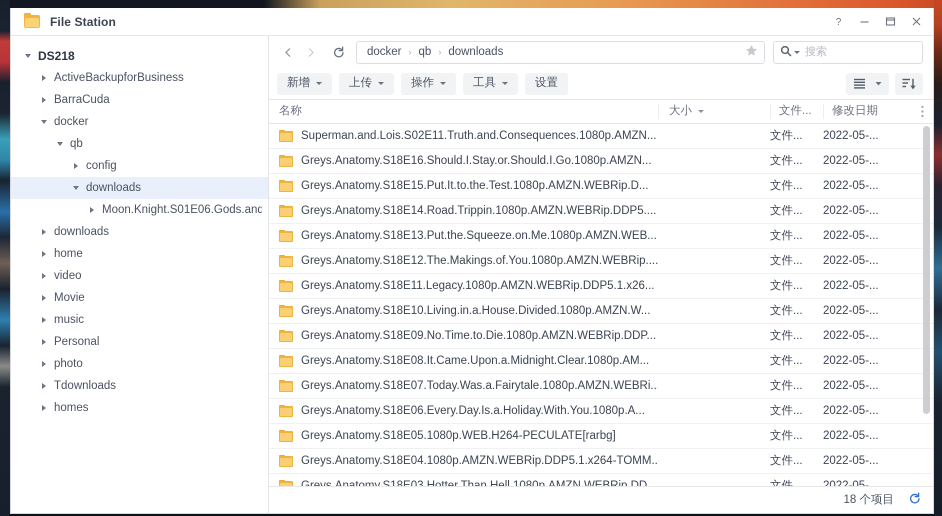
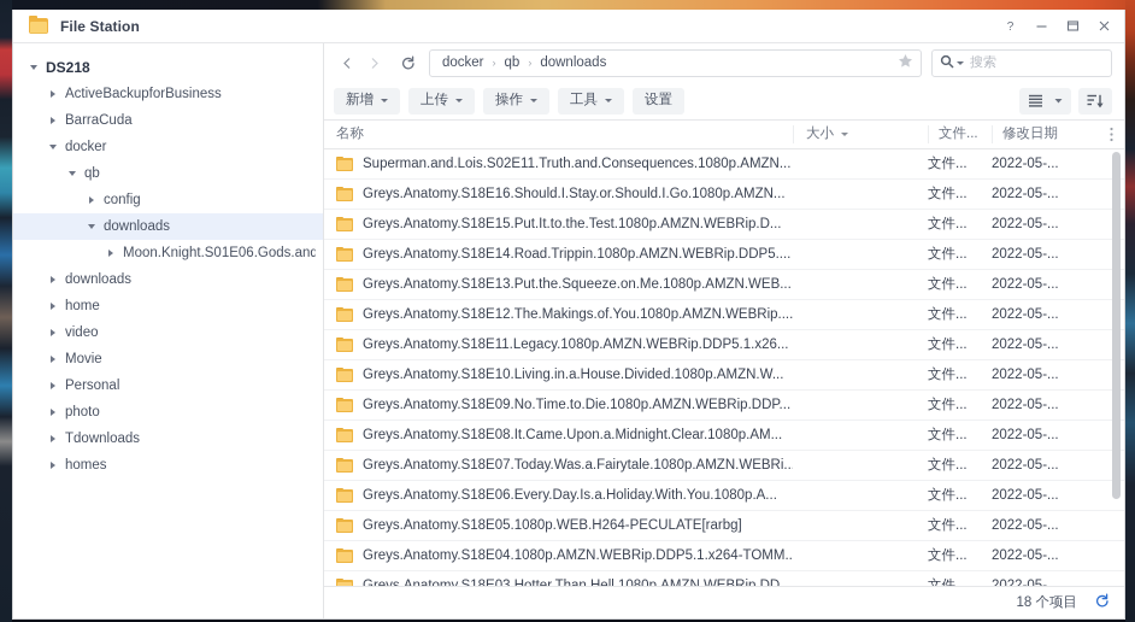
  File Station
  ?
  DS218
  ActiveBackupforBusiness
  BarraCuda
  docker
  qb
  config
  downloads
  Moon.Knight.S01E06.Gods.and
  downloads
  home
  video
  Movie
- music
  Personal
  photo
  Tdownloads
  homes
  docker
  ›
  qb
  ›
  downloads
  搜索
  新增
  上传
  操作
  工具
  设置
  名称
  大小
  文件...
  修改日期
  Superman.and.Lois.S02E11.Truth.and.Consequences.1080p.AMZN...
  文件...
  2022-05-...
  Greys.Anatomy.S18E16.Should.I.Stay.or.Should.I.Go.1080p.AMZN...
  文件...
  2022-05-...
  Greys.Anatomy.S18E15.Put.It.to.the.Test.1080p.AMZN.WEBRip.D...
  文件...
  2022-05-...
  Greys.Anatomy.S18E14.Road.Trippin.1080p.AMZN.WEBRip.DDP5....
  文件...
  2022-05-...
  Greys.Anatomy.S18E13.Put.the.Squeeze.on.Me.1080p.AMZN.WEB...
  文件...
  2022-05-...
  Greys.Anatomy.S18E12.The.Makings.of.You.1080p.AMZN.WEBRip....
  文件...
  2022-05-...
  Greys.Anatomy.S18E11.Legacy.1080p.AMZN.WEBRip.DDP5.1.x26...
  文件...
  2022-05-...
  Greys.Anatomy.S18E10.Living.in.a.House.Divided.1080p.AMZN.W...
  文件...
  2022-05-...
  Greys.Anatomy.S18E09.No.Time.to.Die.1080p.AMZN.WEBRip.DDP...
  文件...
  2022-05-...
  Greys.Anatomy.S18E08.It.Came.Upon.a.Midnight.Clear.1080p.AM...
  文件...
  2022-05-...
  Greys.Anatomy.S18E07.Today.Was.a.Fairytale.1080p.AMZN.WEBRi..
  文件...
  2022-05-...
  Greys.Anatomy.S18E06.Every.Day.Is.a.Holiday.With.You.1080p.A...
  文件...
  2022-05-...
  Greys.Anatomy.S18E05.1080p.WEB.H264-PECULATE[rarbg]
  文件...
  2022-05-...
  Greys.Anatomy.S18E04.1080p.AMZN.WEBRip.DDP5.1.x264-TOMM..
  文件...
  2022-05-...
  文件...
  18 个项目
